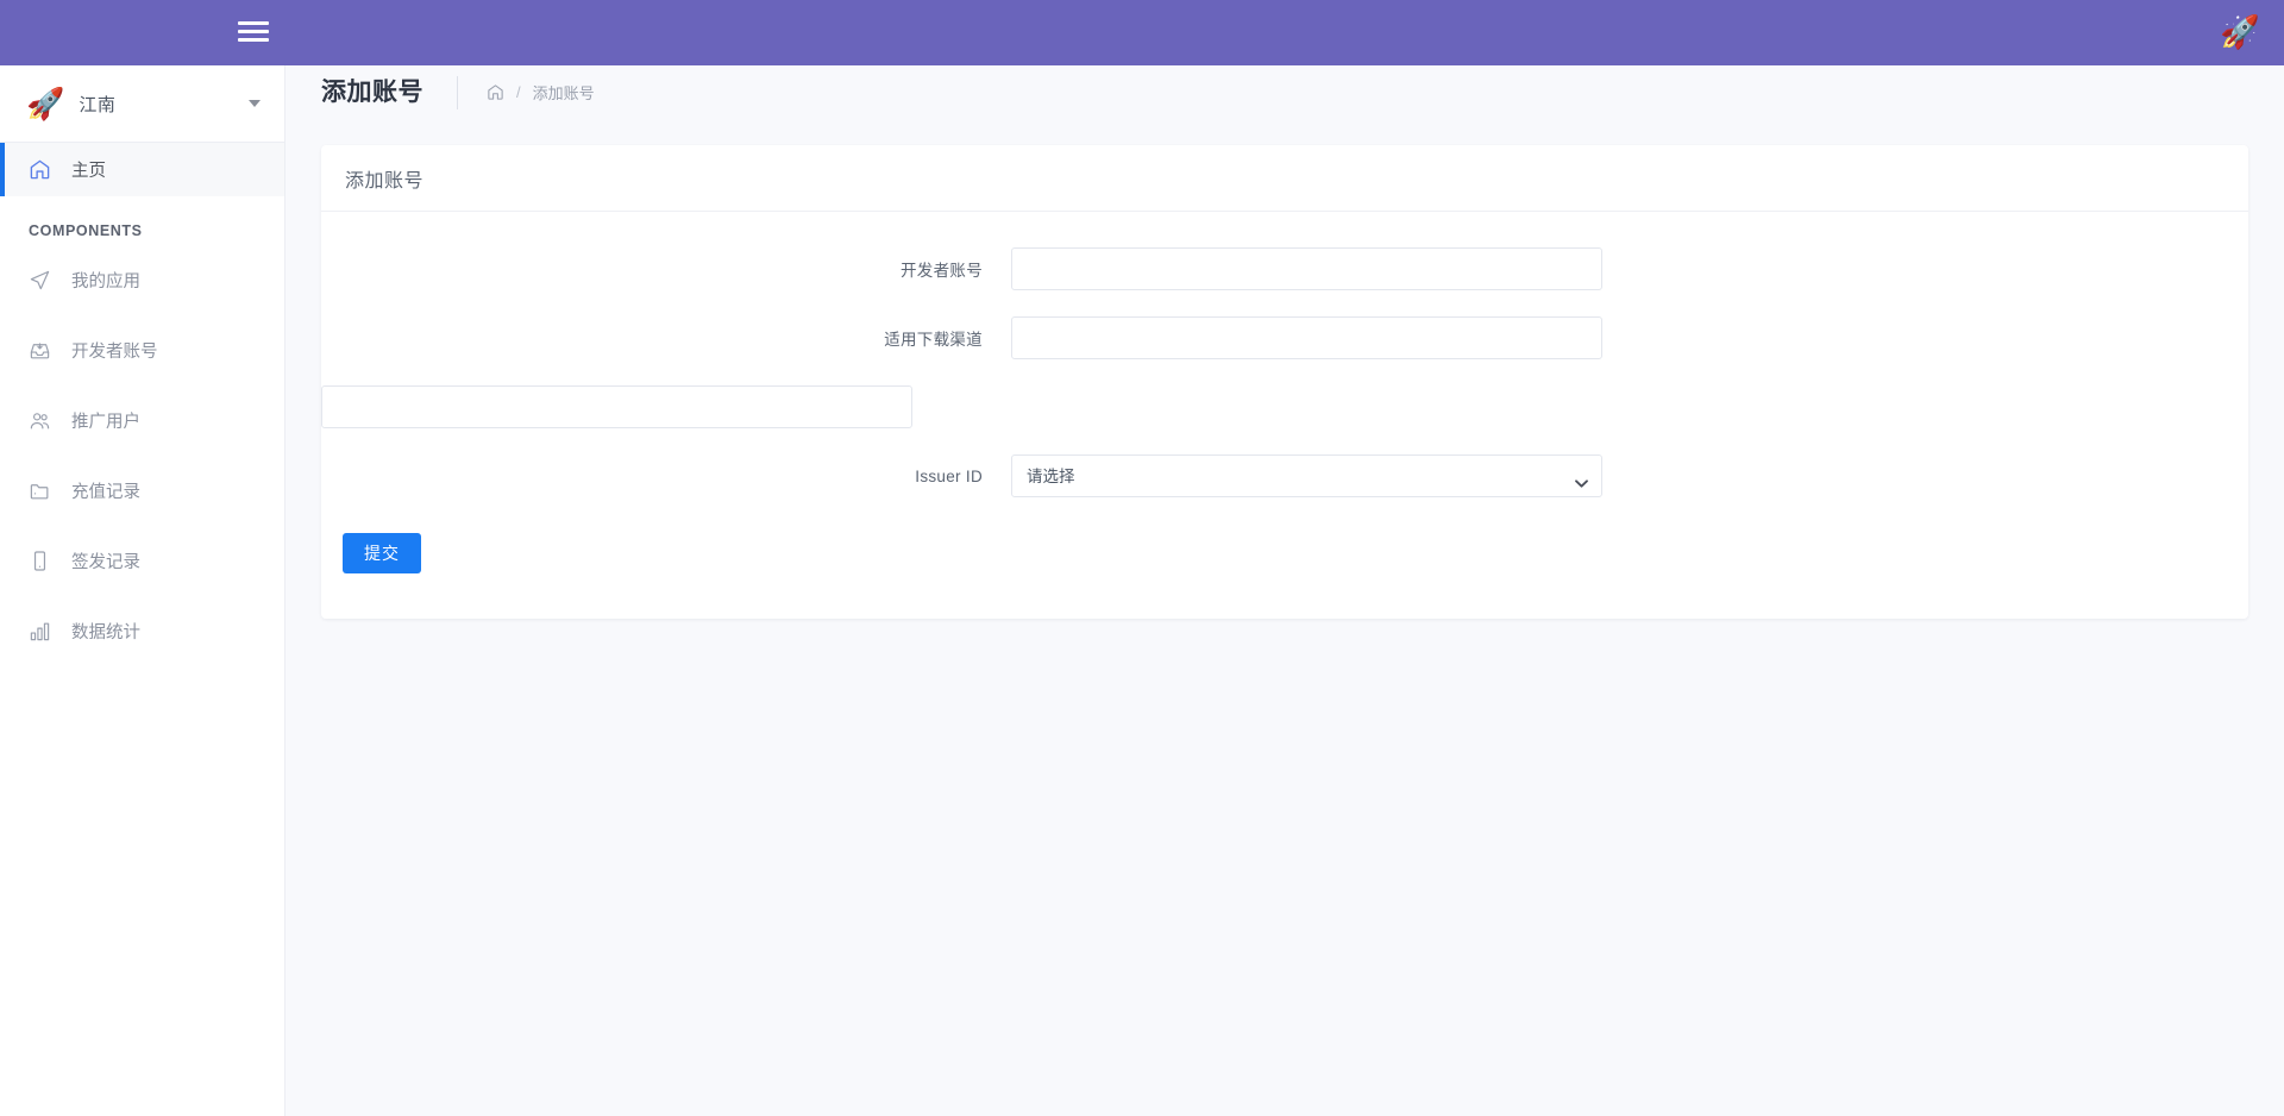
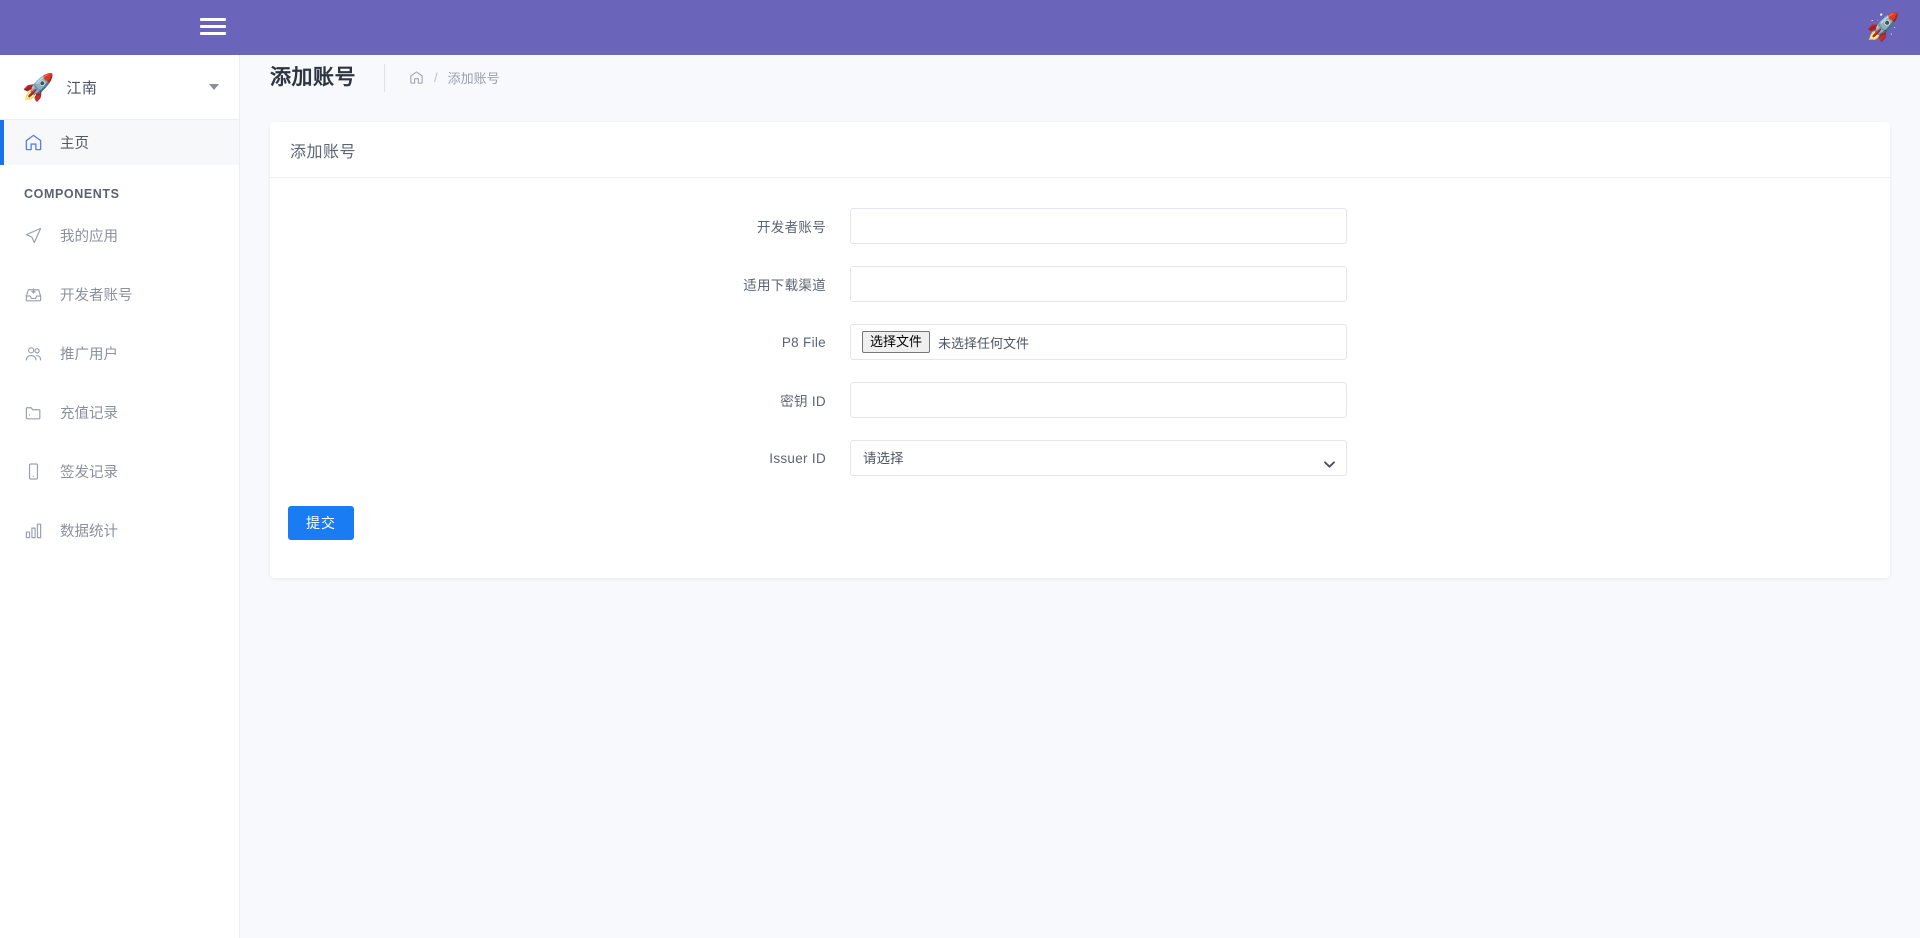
  🚀
  🚀
  江南
  主页
  COMPONENTS
  我的应用
  开发者账号
  推广用户
  充值记录
  签发记录
  数据统计
  添加账号
  /
  添加账号
  添加账号
  开发者账号
  适用下载渠道
+ P8 File
+ 选择文件
+ 未选择任何文件
+ 密钥 ID
  Issuer ID
  请选择
  提交
